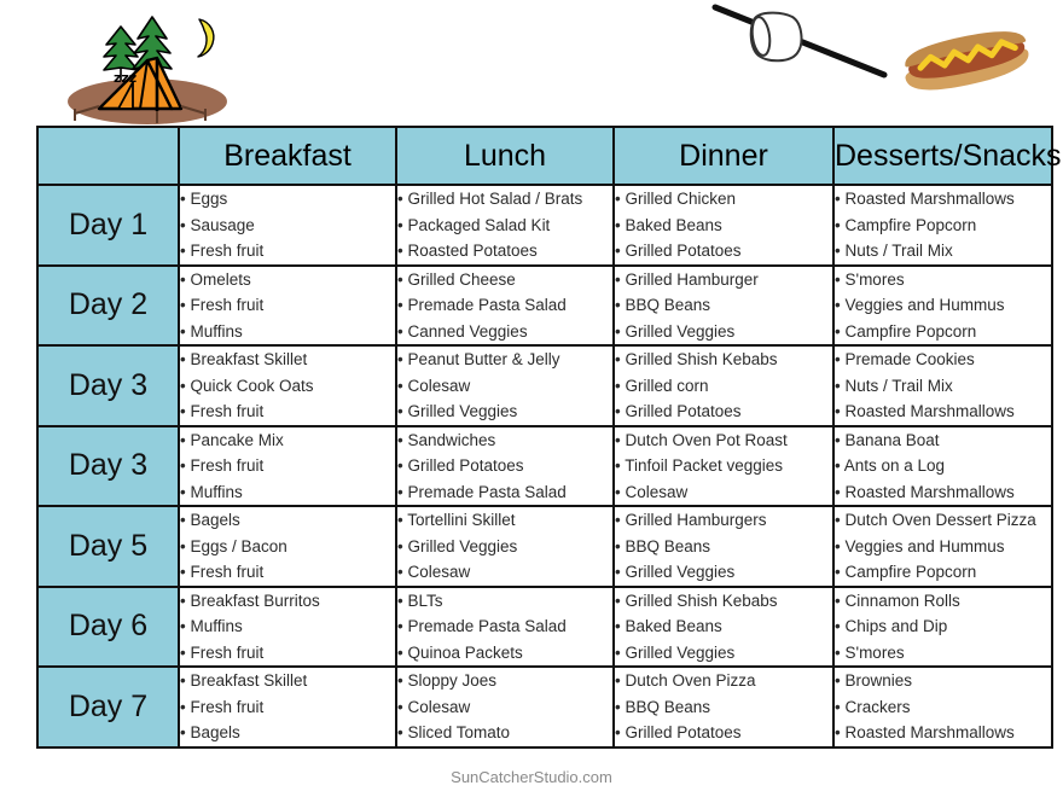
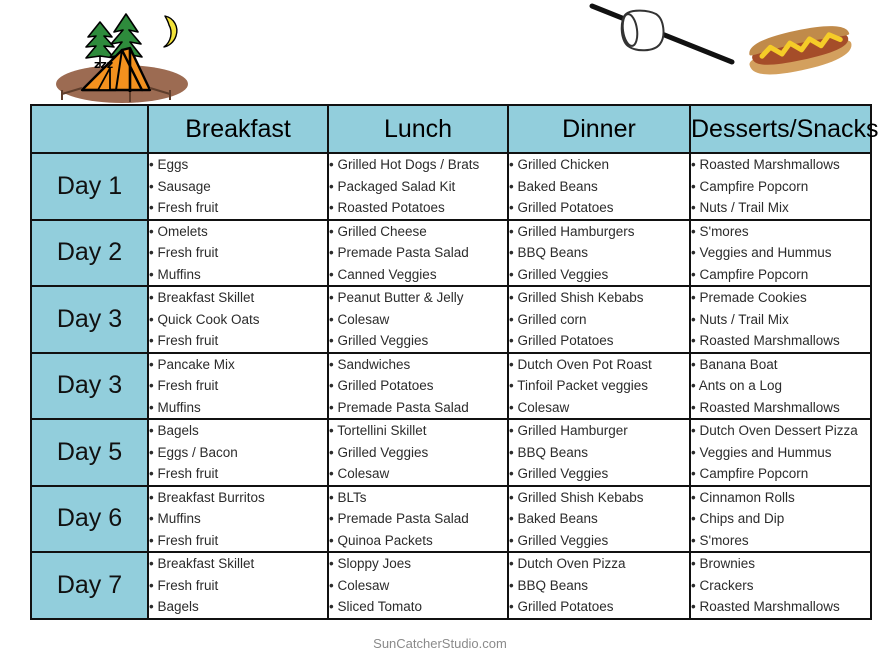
  zzz
  	Breakfast	Lunch	Dinner	Desserts/Snacks
- Day 1	EggsSausageFresh fruit	Grilled Hot Salad / BratsPackaged Salad KitRoasted Potatoes	Grilled ChickenBaked BeansGrilled Potatoes	Roasted MarshmallowsCampfire PopcornNuts / Trail Mix
+ Day 1	EggsSausageFresh fruit	Grilled Hot Dogs / BratsPackaged Salad KitRoasted Potatoes	Grilled ChickenBaked BeansGrilled Potatoes	Roasted MarshmallowsCampfire PopcornNuts / Trail Mix
- Day 2	OmeletsFresh fruitMuffins	Grilled CheesePremade Pasta SaladCanned Veggies	Grilled HamburgerBBQ BeansGrilled Veggies	S'moresVeggies and HummusCampfire Popcorn
+ Day 2	OmeletsFresh fruitMuffins	Grilled CheesePremade Pasta SaladCanned Veggies	Grilled HamburgersBBQ BeansGrilled Veggies	S'moresVeggies and HummusCampfire Popcorn
  Day 3	Breakfast SkilletQuick Cook OatsFresh fruit	Peanut Butter & JellyColesawGrilled Veggies	Grilled Shish KebabsGrilled cornGrilled Potatoes	Premade CookiesNuts / Trail MixRoasted Marshmallows
  Day 3	Pancake MixFresh fruitMuffins	SandwichesGrilled PotatoesPremade Pasta Salad	Dutch Oven Pot RoastTinfoil Packet veggiesColesaw	Banana BoatAnts on a LogRoasted Marshmallows
- Day 5	BagelsEggs / BaconFresh fruit	Tortellini SkilletGrilled VeggiesColesaw	Grilled HamburgersBBQ BeansGrilled Veggies	Dutch Oven Dessert PizzaVeggies and HummusCampfire Popcorn
+ Day 5	BagelsEggs / BaconFresh fruit	Tortellini SkilletGrilled VeggiesColesaw	Grilled HamburgerBBQ BeansGrilled Veggies	Dutch Oven Dessert PizzaVeggies and HummusCampfire Popcorn
  Day 6	Breakfast BurritosMuffinsFresh fruit	BLTsPremade Pasta SaladQuinoa Packets	Grilled Shish KebabsBaked BeansGrilled Veggies	Cinnamon RollsChips and DipS'mores
  Day 7	Breakfast SkilletFresh fruitBagels	Sloppy JoesColesawSliced Tomato	Dutch Oven PizzaBBQ BeansGrilled Potatoes	BrowniesCrackersRoasted Marshmallows
  SunCatcherStudio.com
